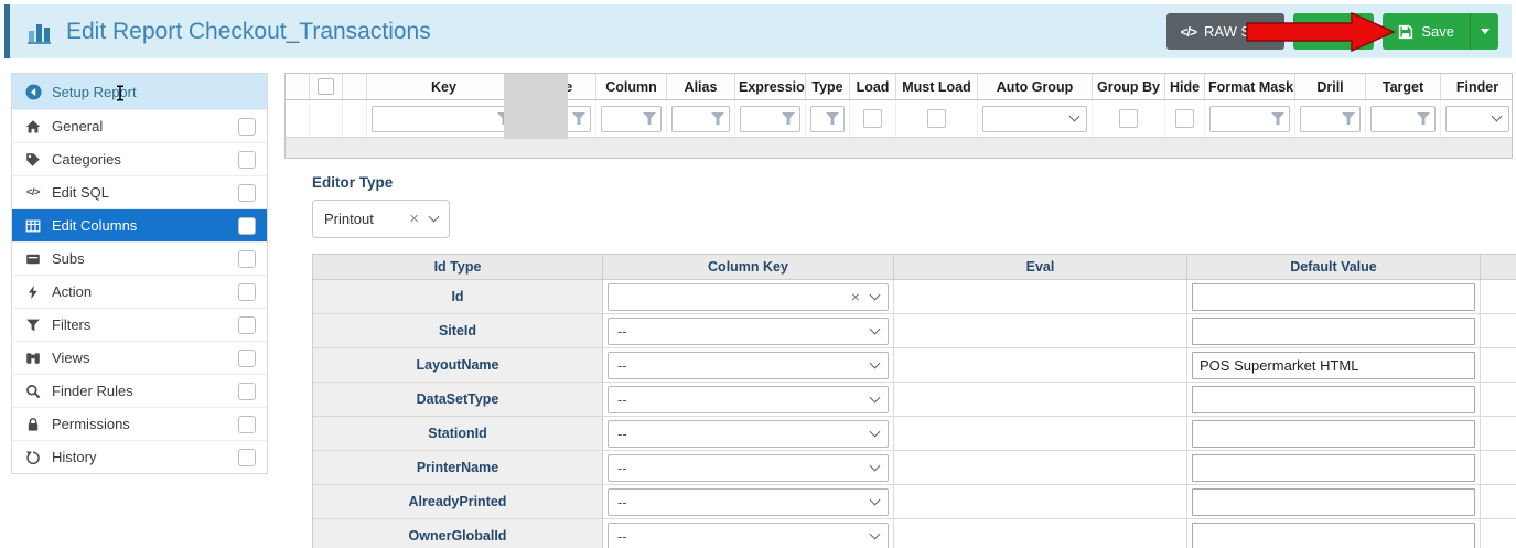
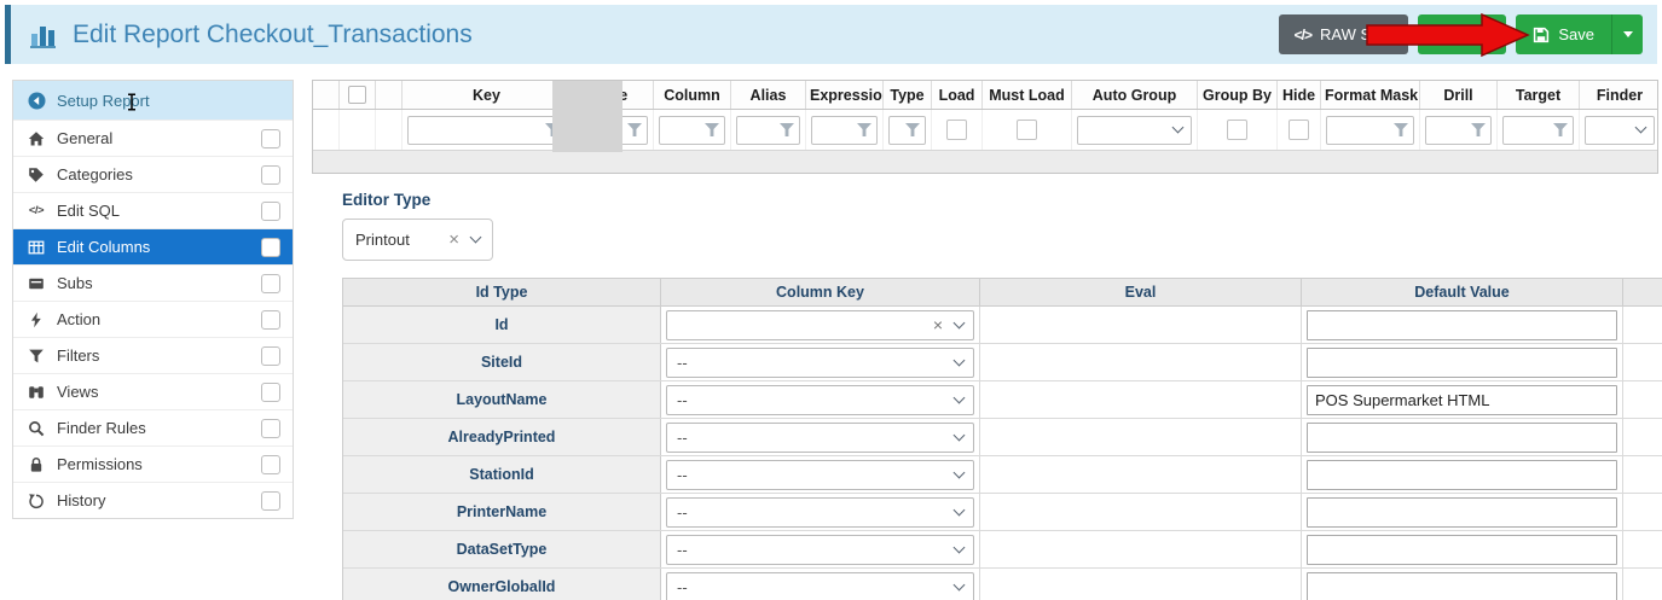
  Edit Report Checkout_Transactions
  </>
  Save
  Setup Report
  General
  Categories
  </>
  Edit SQL
  Edit Columns
  Subs
  Action
  Filters
  Views
  Finder Rules
  Permissions
  History
  Key
  Column
  Alias
  Expressio
  Type
  Load
  Must Load
  Auto Group
  Group By
  Hide
  Format Mask
  Drill
  Target
  Finder
  Editor Type
  Printout
  ×
  Id Type
  Column Key
  Eval
  Default Value
  Id
  ×
  SiteId
  --
  LayoutName
  --
  POS Supermarket HTML
- DataSetType
+ AlreadyPrinted
  --
  StationId
  --
  PrinterName
  --
- AlreadyPrinted
+ DataSetType
  --
  OwnerGlobalId
  --
